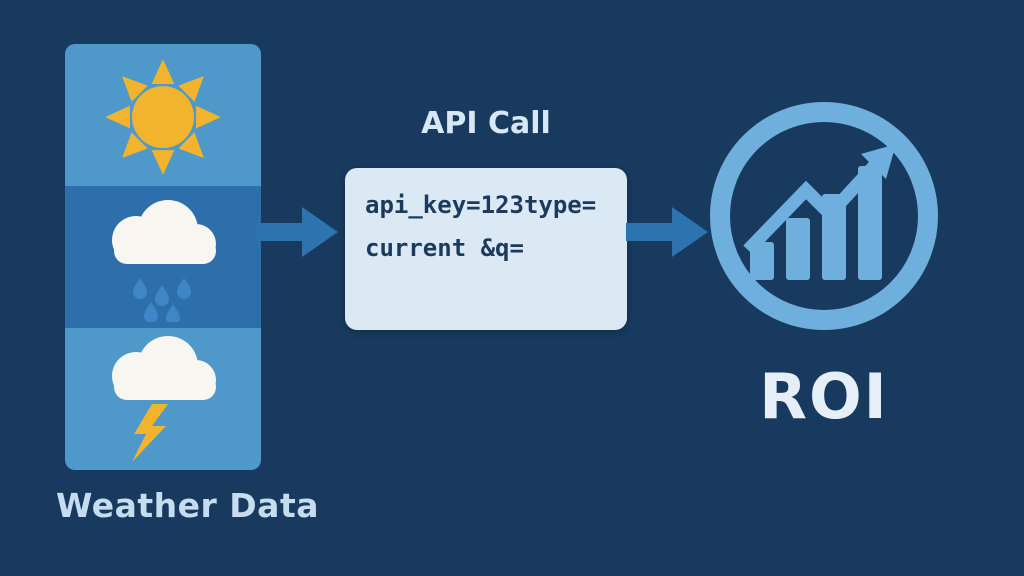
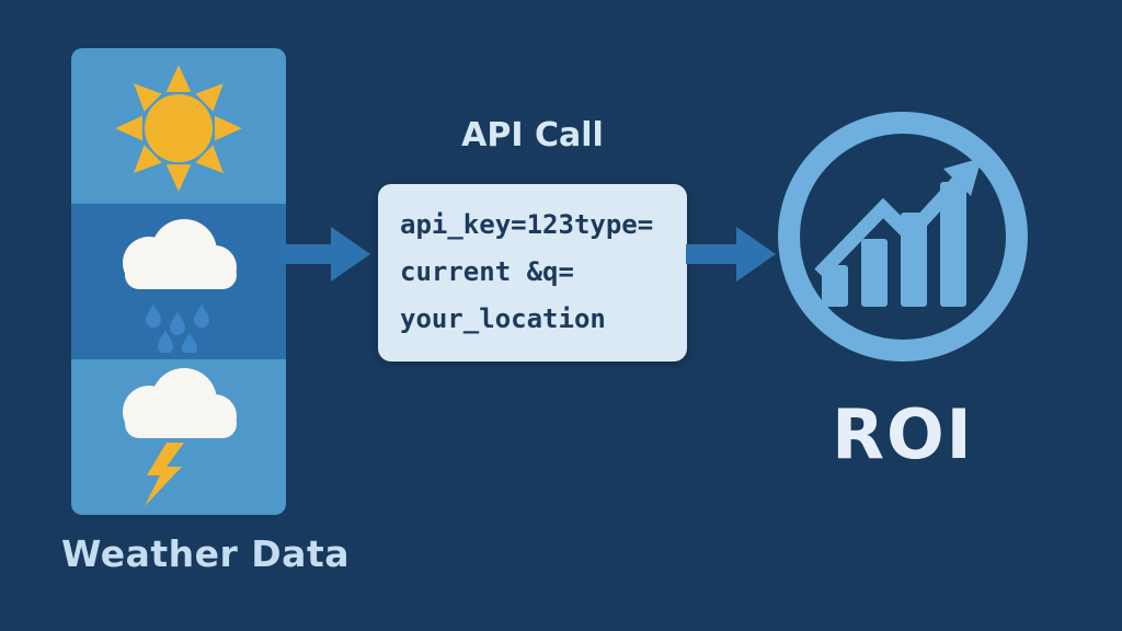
  Weather Data
  API Call
  api_key=123type=
  current &q=
+ your_location
  ROI
